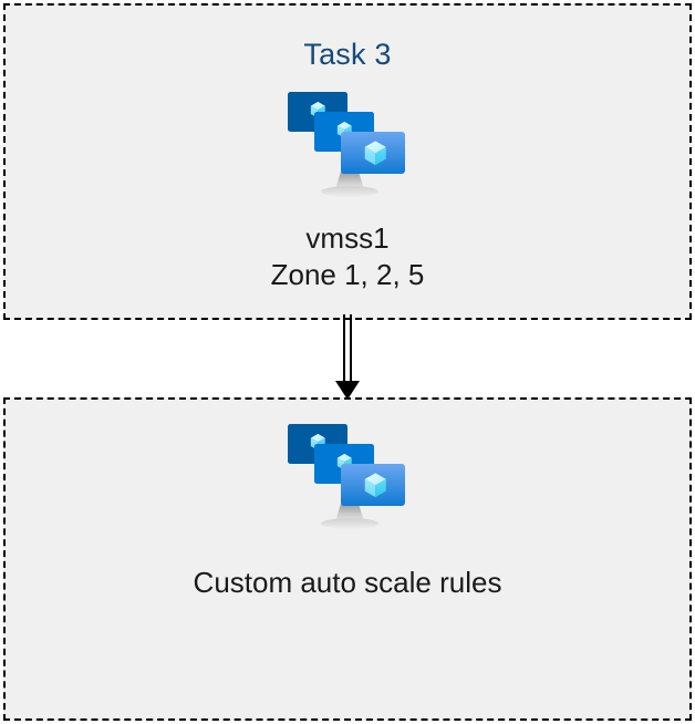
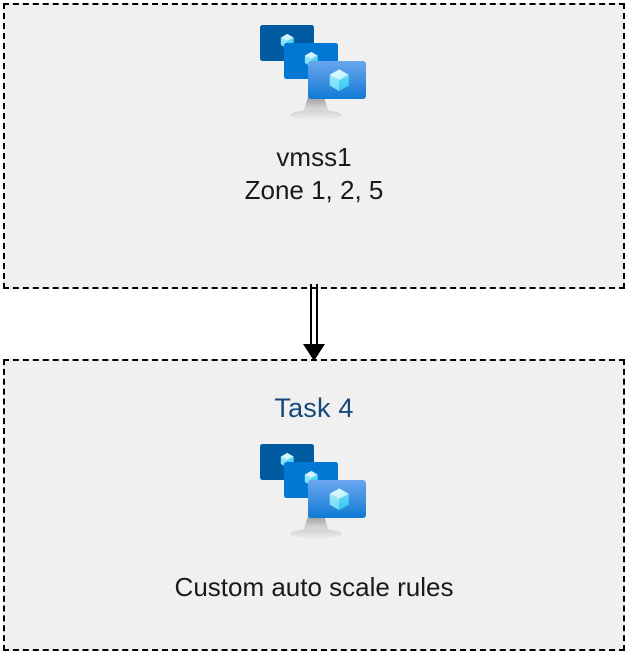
- Task 3
  vmss1
  Zone 1, 2, 5
+ Task 4
  Custom auto scale rules
